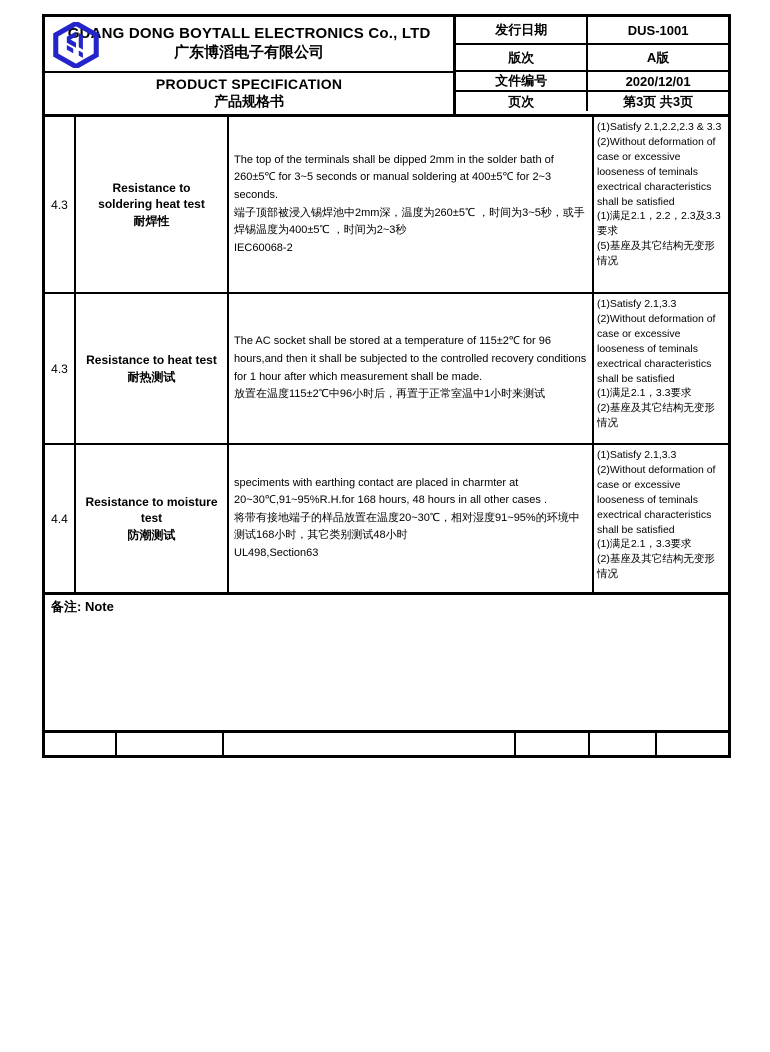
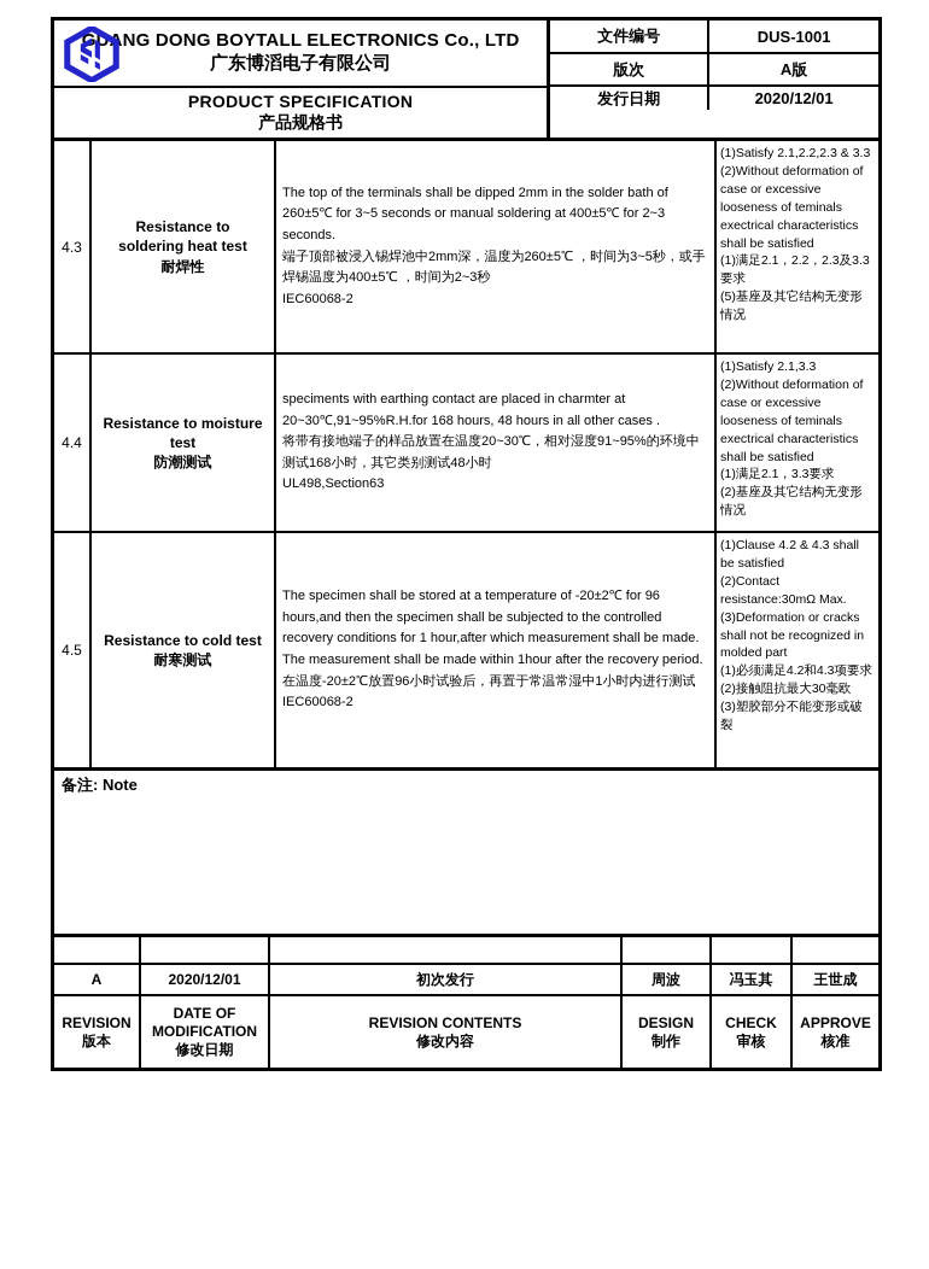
  UNG DONG BOYTALL ELECTRONICS Co., LTD
  广东博滔电子有限公司
  PRODUCT SPECIFICATION
  产品规格书
- 发行日期	DUS-1001
+ 文件编号	DUS-1001
  版次	A版
- 文件编号	2020/12/01
+ 发行日期	2020/12/01
- 页次	第3页 共3页
  4.3	Resistance to soldering heat test 耐焊性	The top of the terminals shall be dipped 2mm in the solder bath of 260±5℃ for 3~5 seconds or manual soldering at 400±5℃ for 2~3 seconds. 端子顶部被浸入锡焊池中2mm深，温度为260±5℃ ，时间为3~5秒，或手焊锡温度为400±5℃ ，时间为2~3秒 IEC60068-2	(1)Satisfy 2.1,2.2,2.3 & 3.3 (2)Without deformation of case or excessive looseness of teminals exectrical characteristics shall be satisfied (1)满足2.1，2.2，2.3及3.3要求 (5)基座及其它结构无变形情况
- 4.3	Resistance to heat test 耐热测试	The AC socket shall be stored at a temperature of 115±2℃ for 96 hours,and then it shall be subjected to the controlled recovery conditions for 1 hour after which measurement shall be made. 放置在温度115±2℃中96小时后，再置于正常室温中1小时来测试	(1)Satisfy 2.1,3.3 (2)Without deformation of case or excessive looseness of teminals exectrical characteristics shall be satisfied (1)满足2.1，3.3要求 (2)基座及其它结构无变形情况
  4.4	Resistance to moisture test 防潮测试	speciments with earthing contact are placed in charmter at 20~30℃,91~95%R.H.for 168 hours, 48 hours in all other cases . 将带有接地端子的样品放置在温度20~30℃，相对湿度91~95%的环境中测试168小时，其它类别测试48小时 UL498,Section63	(1)Satisfy 2.1,3.3 (2)Without deformation of case or excessive looseness of teminals exectrical characteristics shall be satisfied (1)满足2.1，3.3要求 (2)基座及其它结构无变形情况
+ 4.5	Resistance to cold test 耐寒测试	The specimen shall be stored at a temperature of -20±2℃ for 96 hours,and then the specimen shall be subjected to the controlled recovery conditions for 1 hour,after which measurement shall be made. The measurement shall be made within 1hour after the recovery period. 在温度-20±2℃放置96小时试验后，再置于常温常湿中1小时内进行测试 IEC60068-2	(1)Clause 4.2 & 4.3 shall be satisfied (2)Contact resistance:30mΩ Max. (3)Deformation or cracks shall not be recognized in molded part (1)必须满足4.2和4.3项要求 (2)接触阻抗最大30毫欧 (3)塑胶部分不能变形或破裂
  备注: Note
+ A	2020/12/01	初次发行	周波	冯玉其	王世成
+ REVISION 版本	DATE OF MODIFICATION 修改日期	REVISION CONTENTS 修改内容	DESIGN 制作	CHECK 审核	APPROVE 核准
